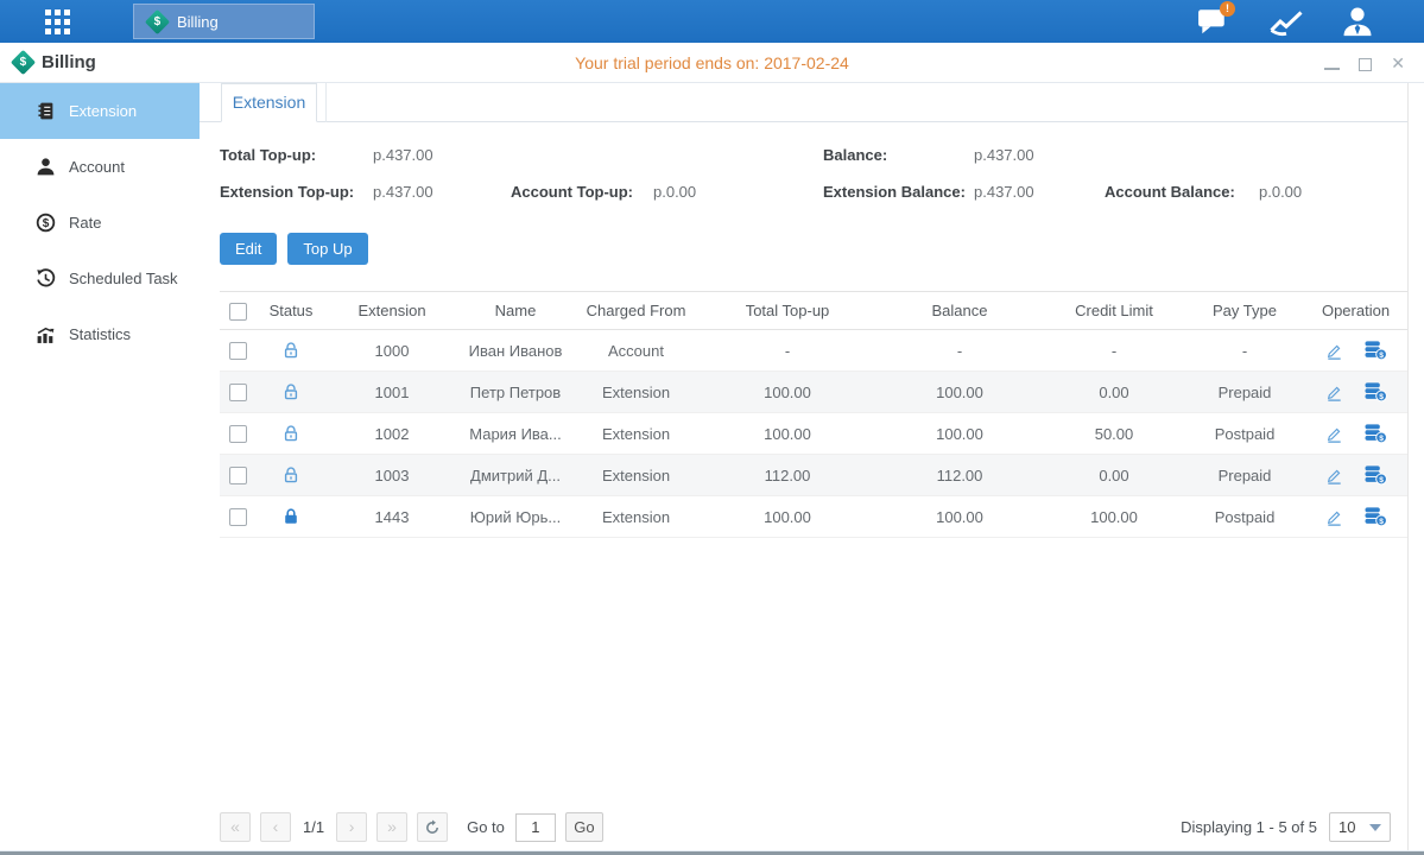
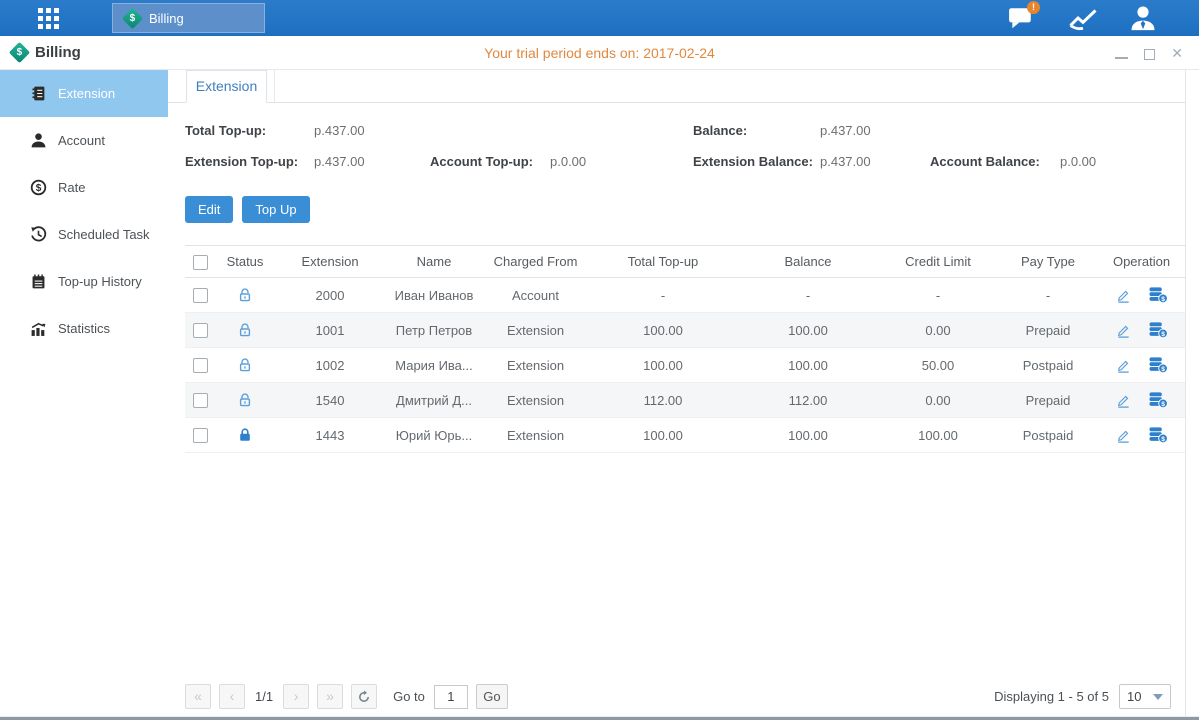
  Billing
  !
  Billing
  Your trial period ends on: 2017-02-24
  ✕
  Extension
  Account
  $
  Rate
  Scheduled Task
+ Top-up History
  Statistics
  Extension
  Total Top-up:
  p.437.00
  Balance:
  p.437.00
  Extension Top-up:
  p.437.00
  Account Top-up:
  p.0.00
  Extension Balance:
  p.437.00
  Account Balance:
  p.0.00
  Edit
  Top Up
  Status
  Extension
  Name
  Charged From
  Total Top-up
  Balance
  Credit Limit
  Pay Type
  Operation
- 1000
+ 2000
  Иван Иванов
  Account
  -
  -
  -
  -
  1001
  Петр Петров
  Extension
  100.00
  100.00
  0.00
  Prepaid
  1002
  Мария Ива...
  Extension
  100.00
  100.00
  50.00
  Postpaid
- 1003
+ 1540
  Дмитрий Д...
  Extension
  112.00
  112.00
  0.00
  Prepaid
  1443
  Юрий Юрь...
  Extension
  100.00
  100.00
  100.00
  Postpaid
  «
  ‹
  1/1
  ›
  »
  Go to
  1
  Go
  Displaying 1 - 5 of 5
  10
